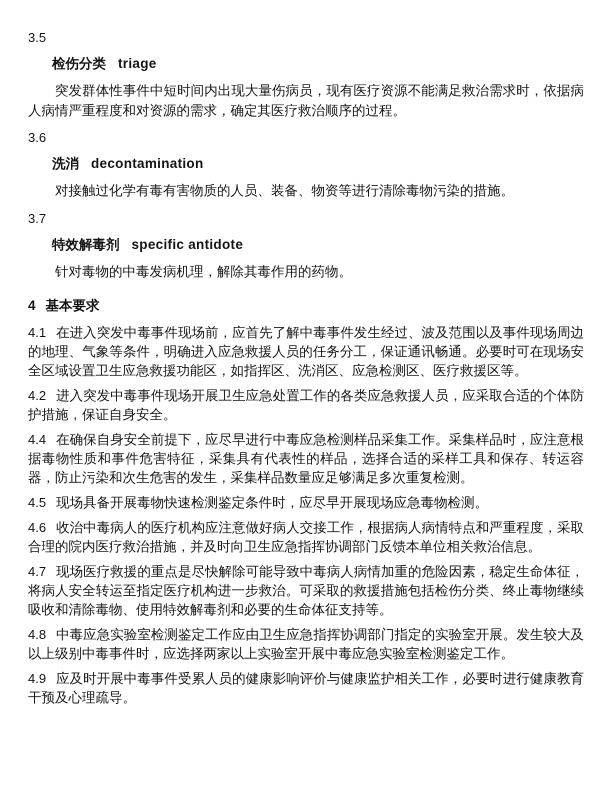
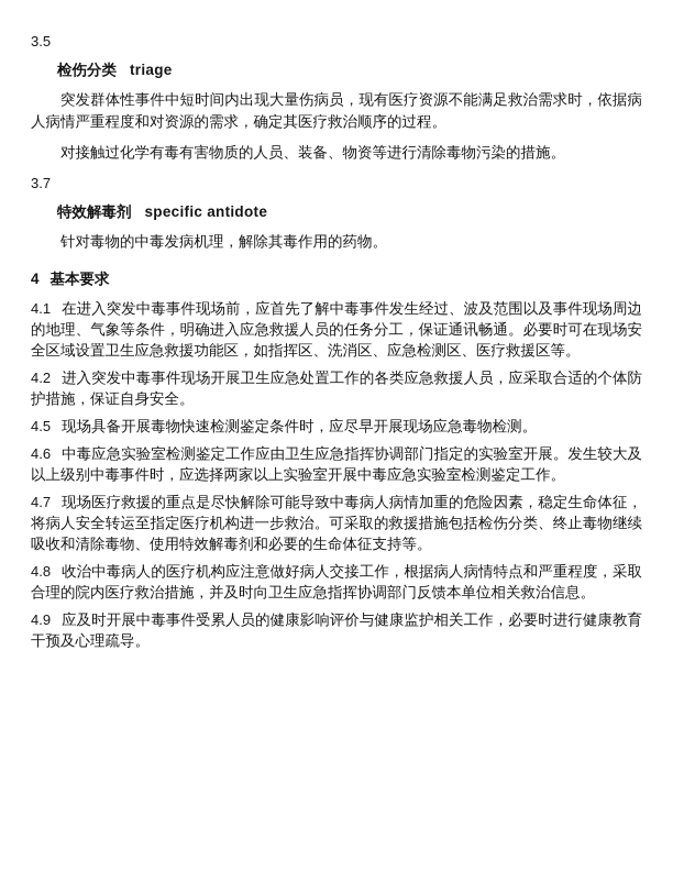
  3.5
  检伤分类 triage
  突发群体性事件中短时间内出现大量伤病员，现有医疗资源不能满足救治需求时，依据病人病情严重程度和对资源的需求，确定其医疗救治顺序的过程。
- 3.6
- 洗消 decontamination
  对接触过化学有毒有害物质的人员、装备、物资等进行清除毒物污染的措施。
  3.7
  特效解毒剂 specific antidote
  针对毒物的中毒发病机理，解除其毒作用的药物。
  4 基本要求
  4.1 在进入突发中毒事件现场前，应首先了解中毒事件发生经过、波及范围以及事件现场周边的地理、气象等条件，明确进入应急救援人员的任务分工，保证通讯畅通。必要时可在现场安全区域设置卫生应急救援功能区，如指挥区、洗消区、应急检测区、医疗救援区等。
  4.2 进入突发中毒事件现场开展卫生应急处置工作的各类应急救援人员，应采取合适的个体防护措施，保证自身安全。
- 4.4 在确保自身安全前提下，应尽早进行中毒应急检测样品采集工作。采集样品时，应注意根据毒物性质和事件危害特征，采集具有代表性的样品，选择合适的采样工具和保存、转运容器，防止污染和次生危害的发生，采集样品数量应足够满足多次重复检测。
  4.5 现场具备开展毒物快速检测鉴定条件时，应尽早开展现场应急毒物检测。
- 4.6 收治中毒病人的医疗机构应注意做好病人交接工作，根据病人病情特点和严重程度，采取合理的院内医疗救治措施，并及时向卫生应急指挥协调部门反馈本单位相关救治信息。
+ 4.6 中毒应急实验室检测鉴定工作应由卫生应急指挥协调部门指定的实验室开展。发生较大及以上级别中毒事件时，应选择两家以上实验室开展中毒应急实验室检测鉴定工作。
  4.7 现场医疗救援的重点是尽快解除可能导致中毒病人病情加重的危险因素，稳定生命体征，将病人安全转运至指定医疗机构进一步救治。可采取的救援措施包括检伤分类、终止毒物继续吸收和清除毒物、使用特效解毒剂和必要的生命体征支持等。
- 4.8 中毒应急实验室检测鉴定工作应由卫生应急指挥协调部门指定的实验室开展。发生较大及以上级别中毒事件时，应选择两家以上实验室开展中毒应急实验室检测鉴定工作。
+ 4.8 收治中毒病人的医疗机构应注意做好病人交接工作，根据病人病情特点和严重程度，采取合理的院内医疗救治措施，并及时向卫生应急指挥协调部门反馈本单位相关救治信息。
  4.9 应及时开展中毒事件受累人员的健康影响评价与健康监护相关工作，必要时进行健康教育干预及心理疏导。
